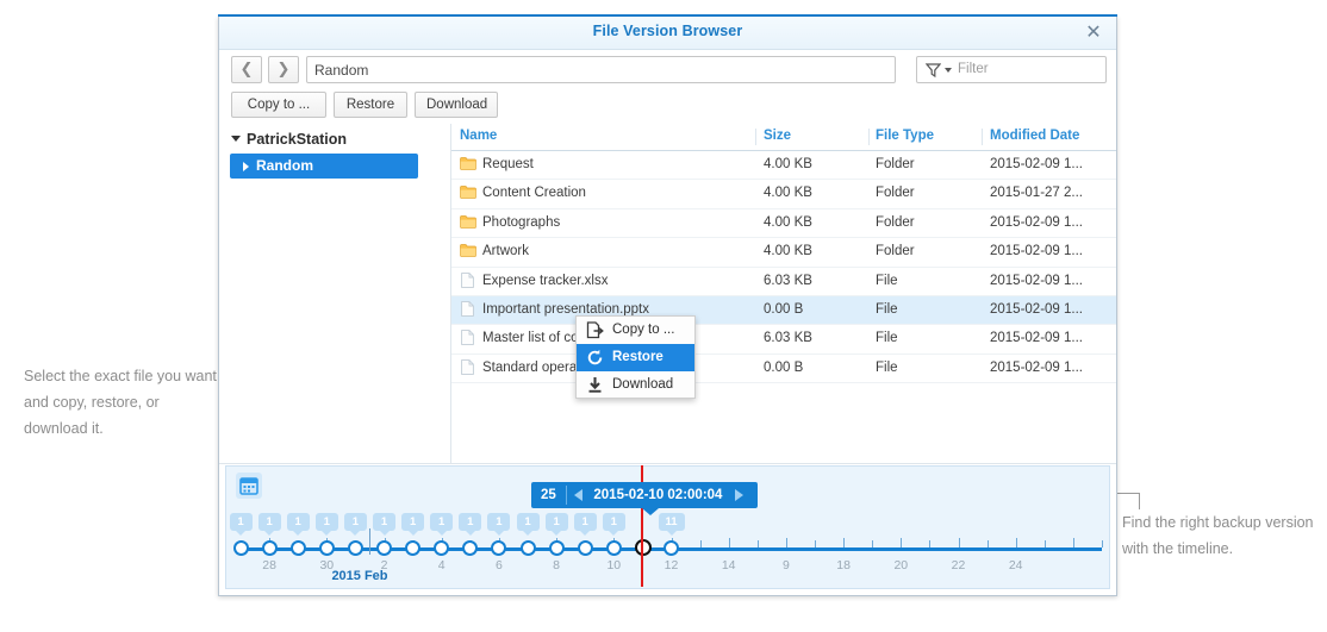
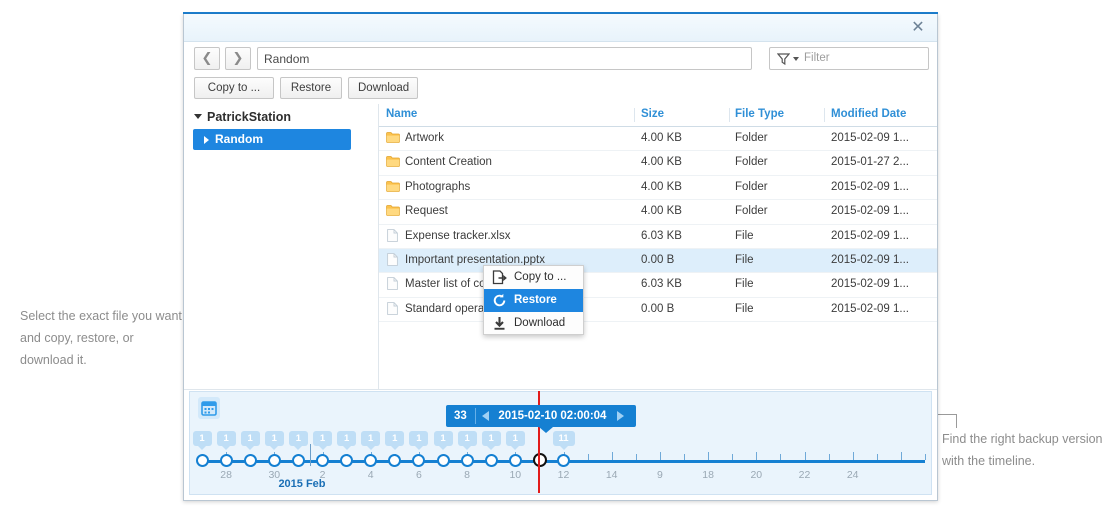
  Select the exact file you want and copy, restore, or download it.
  Find the right backup version with the timeline.
- File Version Browser
  ✕
  ❮
  ❯
  Random
  Filter
  Copy to ...
  Restore
  Download
  PatrickStation
  Random
  Name
  Size
  File Type
  Modified Date
- Request
+ Artwork
  4.00 KB
  Folder
  2015-02-09 1...
  Content Creation
  4.00 KB
  Folder
  2015-01-27 2...
  Photographs
  4.00 KB
  Folder
  2015-02-09 1...
- Artwork
+ Request
  4.00 KB
  Folder
  2015-02-09 1...
  Expense tracker.xlsx
  6.03 KB
  File
  2015-02-09 1...
  Important presentation.pptx
  0.00 B
  File
  2015-02-09 1...
  Master list of c
  6.03 KB
  File
  2015-02-09 1...
  Standard opera
  0.00 B
  File
  2015-02-09 1...
  Copy to ...
  Restore
  Download
  1
  1
  1
  1
  1
  1
  1
  1
  1
  1
  1
  1
  1
  1
  11
  28
  30
  2
  4
  6
  8
  10
  12
  14
  9
  18
  20
  22
  24
  2015 Feb
- 25
+ 33
  2015-02-10 02:00:04
